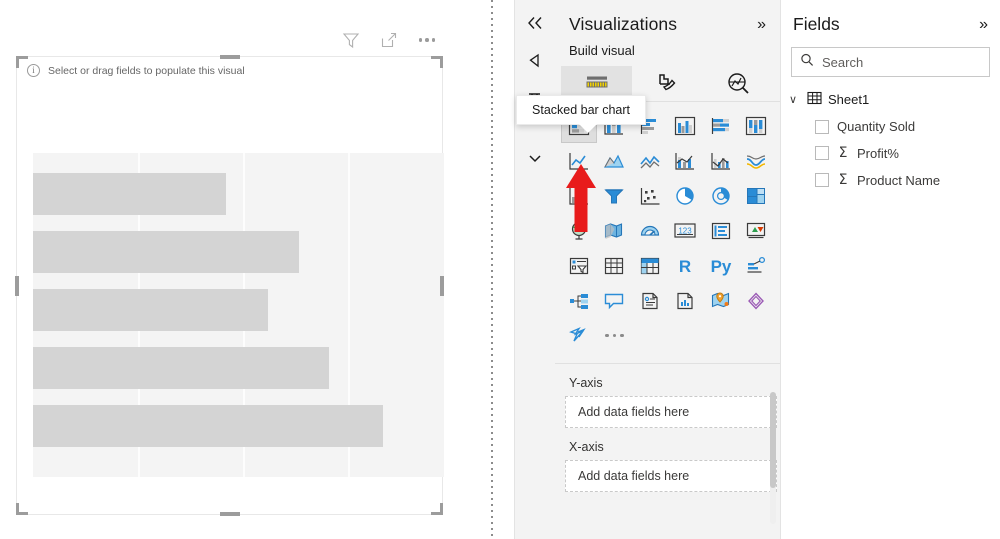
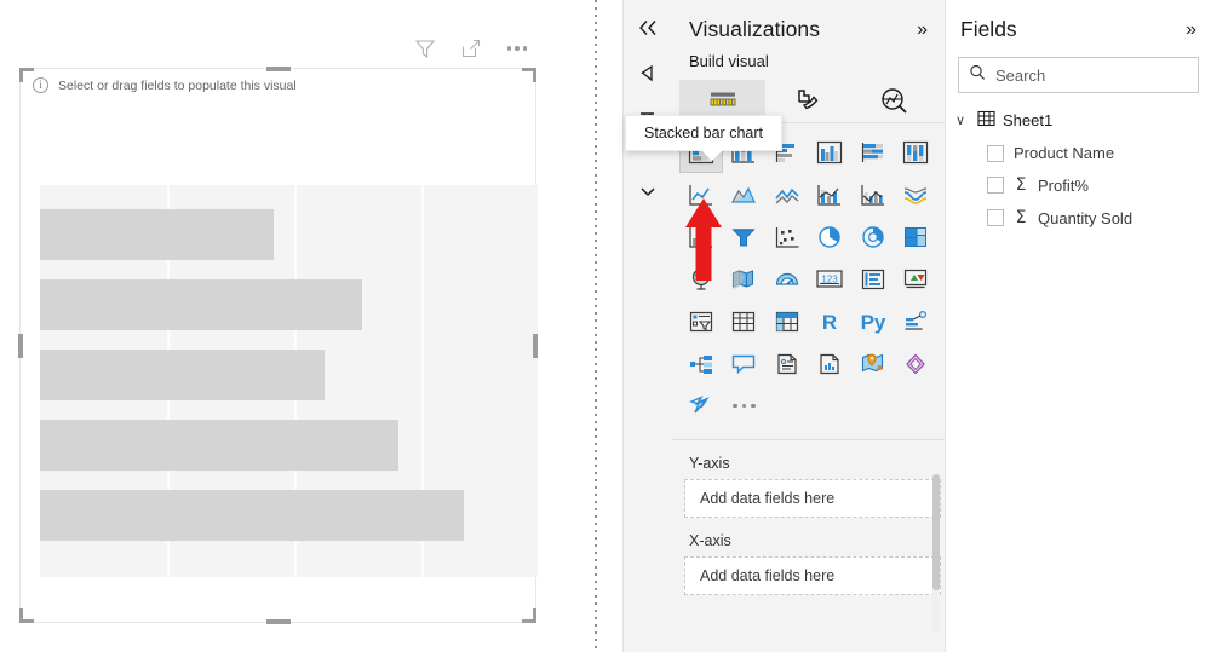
  i
  Select or drag fields to populate this visual
  Visualizations
  »
  Build visual
  123
  R
  Py
  Y-axis
  Add data fields here
  X-axis
  Add data fields here
  Fields
  »
  Search
  ∨
  Sheet1
- Quantity Sold
+ Product Name
  Σ
  Profit%
  Σ
- Product Name
+ Quantity Sold
  Stacked bar chart
